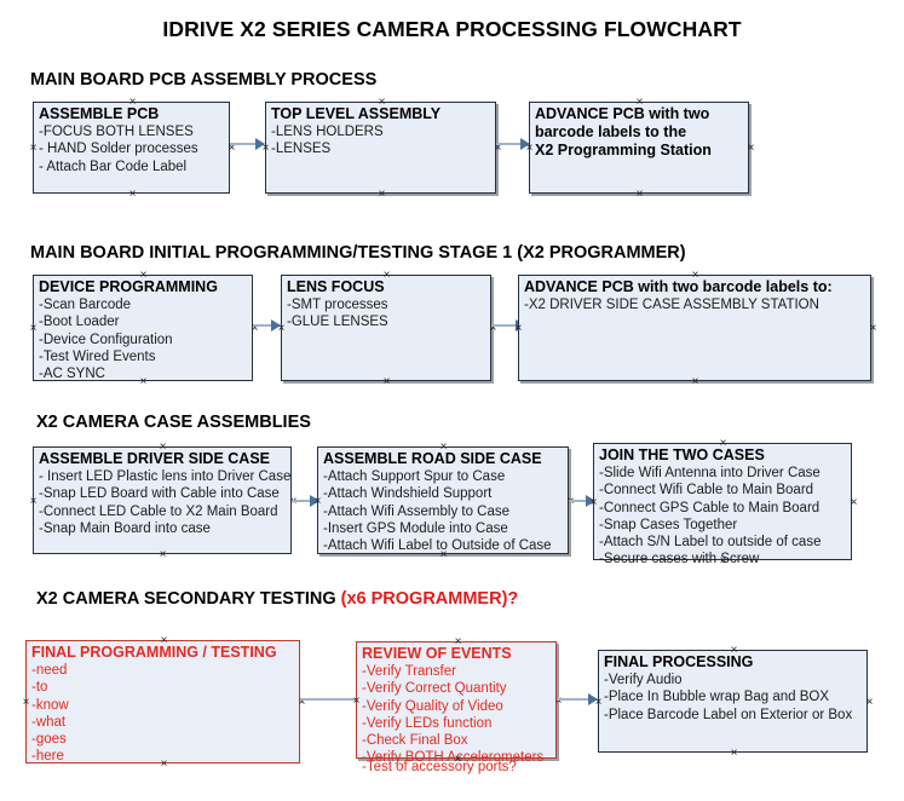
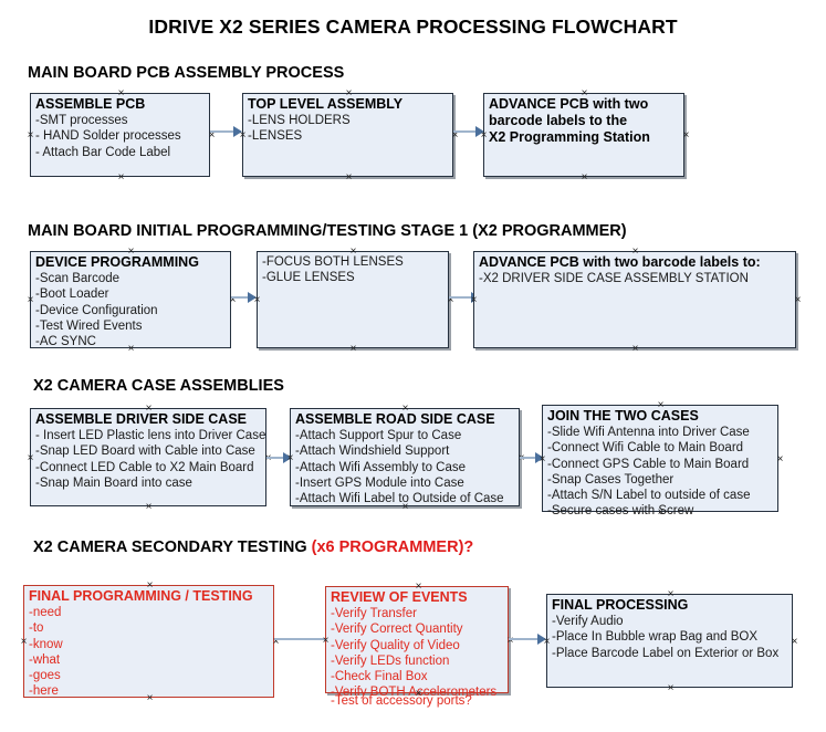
  IDRIVE X2 SERIES CAMERA PROCESSING FLOWCHART
  MAIN BOARD PCB ASSEMBLY PROCESS
  ASSEMBLE PCB
- -FOCUS BOTH LENSES
+ -SMT processes
  - HAND Solder processes
  - Attach Bar Code Label
  TOP LEVEL ASSEMBLY
  -LENS HOLDERS
  -LENSES
  ADVANCE PCB with two
  barcode labels to the
  X2 Programming Station
  MAIN BOARD INITIAL PROGRAMMING/TESTING STAGE 1 (X2 PROGRAMMER)
  DEVICE PROGRAMMING
  -Scan Barcode
  -Boot Loader
  -Device Configuration
  -Test Wired Events
  -AC SYNC
- LENS FOCUS
- -SMT processes
+ -FOCUS BOTH LENSES
  -GLUE LENSES
  ADVANCE PCB with two barcode labels to:
  -X2 DRIVER SIDE CASE ASSEMBLY STATION
  X2 CAMERA CASE ASSEMBLIES
  ASSEMBLE DRIVER SIDE CASE
  - Insert LED Plastic lens into Driver Case
  -Snap LED Board with Cable into Case
  -Connect LED Cable to X2 Main Board
  -Snap Main Board into case
  ASSEMBLE ROAD SIDE CASE
  -Attach Support Spur to Case
  -Attach Windshield Support
  -Attach Wifi Assembly to Case
  -Insert GPS Module into Case
  -Attach Wifi Label to Outside of Case
  JOIN THE TWO CASES
  -Slide Wifi Antenna into Driver Case
  -Connect Wifi Cable to Main Board
  -Connect GPS Cable to Main Board
  -Snap Cases Together
  -Attach S/N Label to outside of case
  -Secure cases with Screw
  X2 CAMERA SECONDARY TESTING (x6 PROGRAMMER)?
  FINAL PROGRAMMING / TESTING
  -need
  -to
  -know
  -what
  -goes
  -here
  REVIEW OF EVENTS
  -Verify Transfer
  -Verify Correct Quantity
  -Verify Quality of Video
  -Verify LEDs function
  -Check Final Box
  -Verify BOTH Accelerometers
  -Test of accessory ports?
  FINAL PROCESSING
  -Verify Audio
  -Place In Bubble wrap Bag and BOX
  -Place Barcode Label on Exterior or Box
